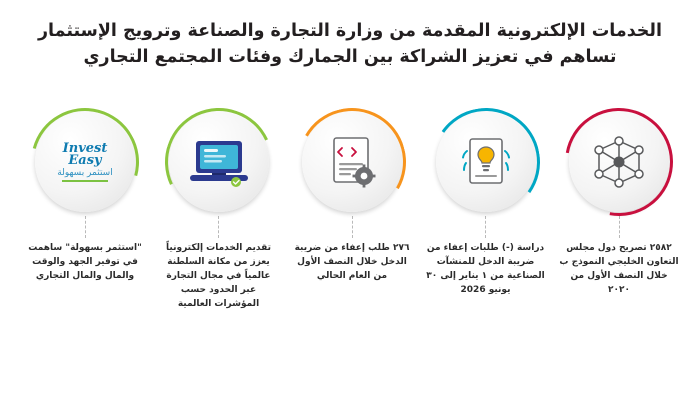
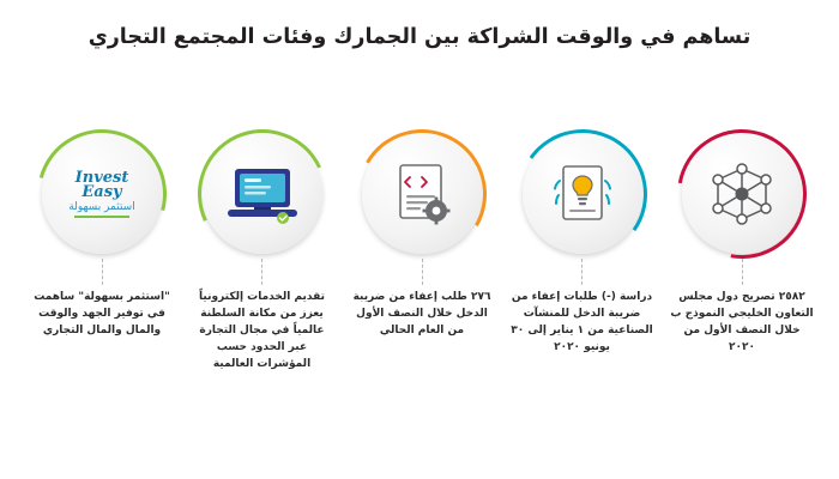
- الخدمات الإلكترونية المقدمة من وزارة التجارة والصناعة وترويج الإستثمار
- تساهم في تعزيز الشراكة بين الجمارك وفئات المجتمع التجاري
+ تساهم في والوقت الشراكة بين الجمارك وفئات المجتمع التجاري
  Invest
  Easy
  استثمر بسهولة
  "استثمر بسهولة" ساهمت في توفير الجهد والوقت والمال والمال التجاري
  تقديم الخدمات إلكترونياً يعزز من مكانة السلطنة عالمياً في مجال التجارة عبر الحدود حسب المؤشرات العالمية
  ٢٧٦ طلب إعفاء من ضريبة الدخل خلال النصف الأول من العام الحالي
- دراسة (-) طلبات إعفاء من ضريبة الدخل للمنشآت الصناعية من ١ يناير إلى ٣٠ يونيو 2026
+ دراسة (-) طلبات إعفاء من ضريبة الدخل للمنشآت الصناعية من ١ يناير إلى ٣٠ يونيو ٢٠٢٠
  ٢٥٨٢ تصريح دول مجلس التعاون الخليجي النموذج ب خلال النصف الأول من ٢٠٢٠
